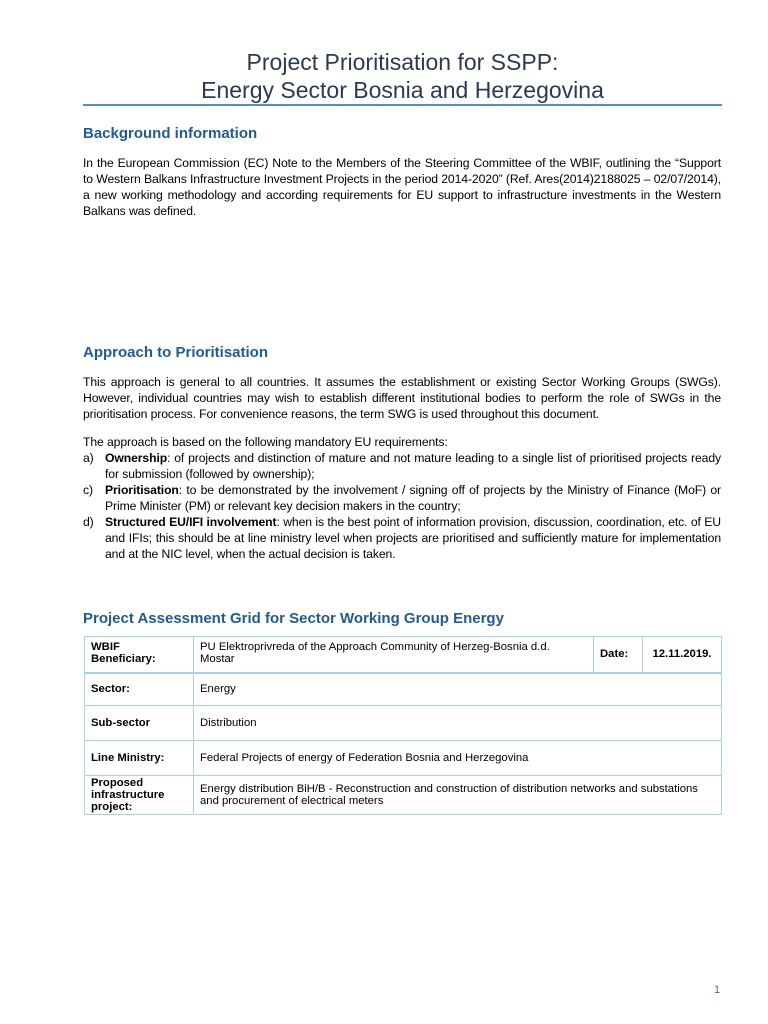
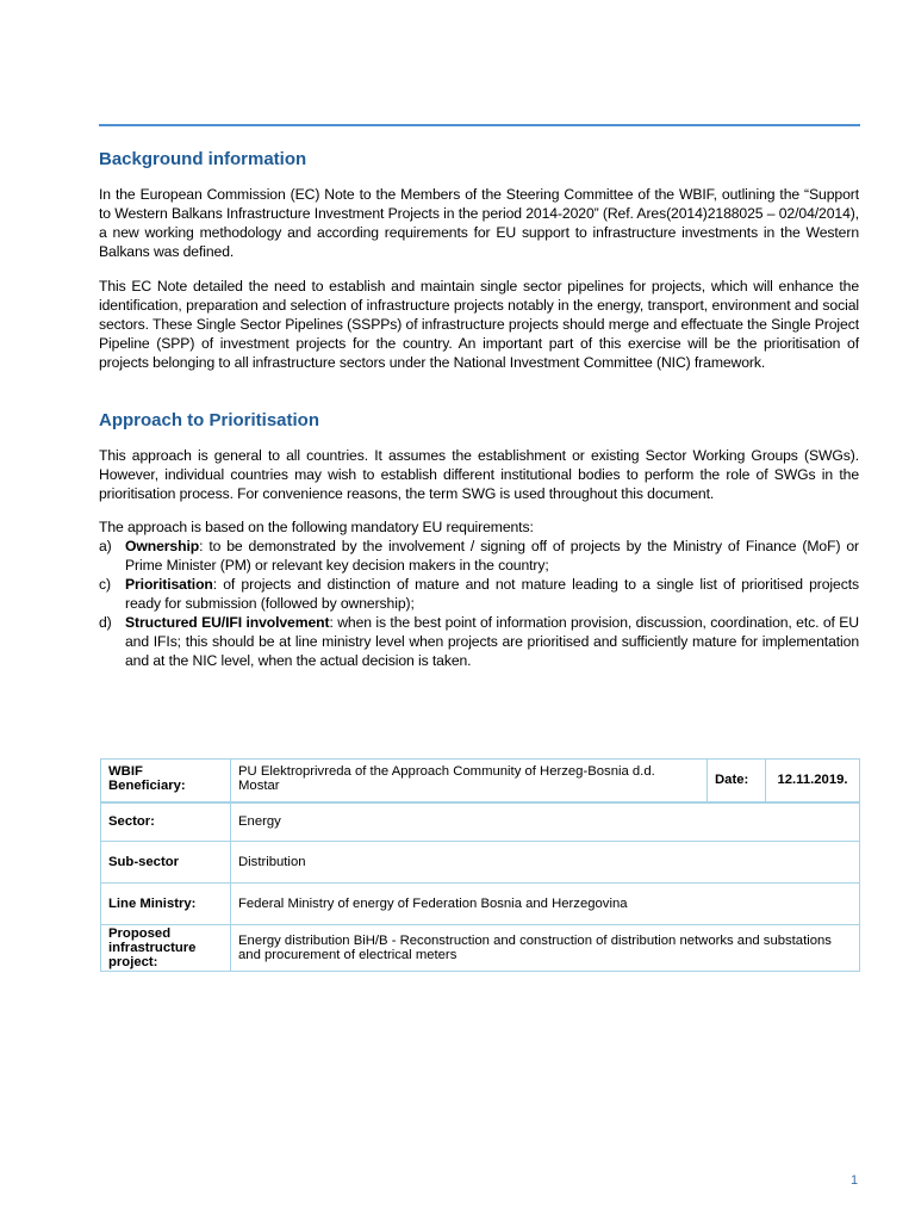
- Project Prioritisation for SSPP:
- Energy Sector Bosnia and Herzegovina
  Background information
- In the European Commission (EC) Note to the Members of the Steering Committee of the WBIF, outlining the “Support to Western Balkans Infrastructure Investment Projects in the period 2014-2020” (Ref. Ares(2014)2188025 – 02/07/2014), a new working methodology and according requirements for EU support to infrastructure investments in the Western Balkans was defined.
+ In the European Commission (EC) Note to the Members of the Steering Committee of the WBIF, outlining the “Support to Western Balkans Infrastructure Investment Projects in the period 2014-2020” (Ref. Ares(2014)2188025 – 02/04/2014), a new working methodology and according requirements for EU support to infrastructure investments in the Western Balkans was defined.
+ This EC Note detailed the need to establish and maintain single sector pipelines for projects, which will enhance the identification, preparation and selection of infrastructure projects notably in the energy, transport, environment and social sectors. These Single Sector Pipelines (SSPPs) of infrastructure projects should merge and effectuate the Single Project Pipeline (SPP) of investment projects for the country. An important part of this exercise will be the prioritisation of projects belonging to all infrastructure sectors under the National Investment Committee (NIC) framework.
  Approach to Prioritisation
  This approach is general to all countries. It assumes the establishment or existing Sector Working Groups (SWGs). However, individual countries may wish to establish different institutional bodies to perform the role of SWGs in the prioritisation process. For convenience reasons, the term SWG is used throughout this document.
  The approach is based on the following mandatory EU requirements:
  a)
- Ownership: of projects and distinction of mature and not mature leading to a single list of prioritised projects ready for submission (followed by ownership);
+ Ownership: to be demonstrated by the involvement / signing off of projects by the Ministry of Finance (MoF) or Prime Minister (PM) or relevant key decision makers in the country;
  c)
- Prioritisation: to be demonstrated by the involvement / signing off of projects by the Ministry of Finance (MoF) or Prime Minister (PM) or relevant key decision makers in the country;
+ Prioritisation: of projects and distinction of mature and not mature leading to a single list of prioritised projects ready for submission (followed by ownership);
  d)
  Structured EU/IFI involvement: when is the best point of information provision, discussion, coordination, etc. of EU and IFIs; this should be at line ministry level when projects are prioritised and sufficiently mature for implementation and at the NIC level, when the actual decision is taken.
- Project Assessment Grid for Sector Working Group Energy
  WBIF Beneficiary:	PU Elektroprivreda of the Approach Community of Herzeg-Bosnia d.d. Mostar	Date:	12.11.2019.
  Sector:	Energy
  Sub-sector	Distribution
- Line Ministry:	Federal Projects of energy of Federation Bosnia and Herzegovina
+ Line Ministry:	Federal Ministry of energy of Federation Bosnia and Herzegovina
  Proposed infrastructure project:	Energy distribution BiH/B - Reconstruction and construction of distribution networks and substations and procurement of electrical meters
  1
